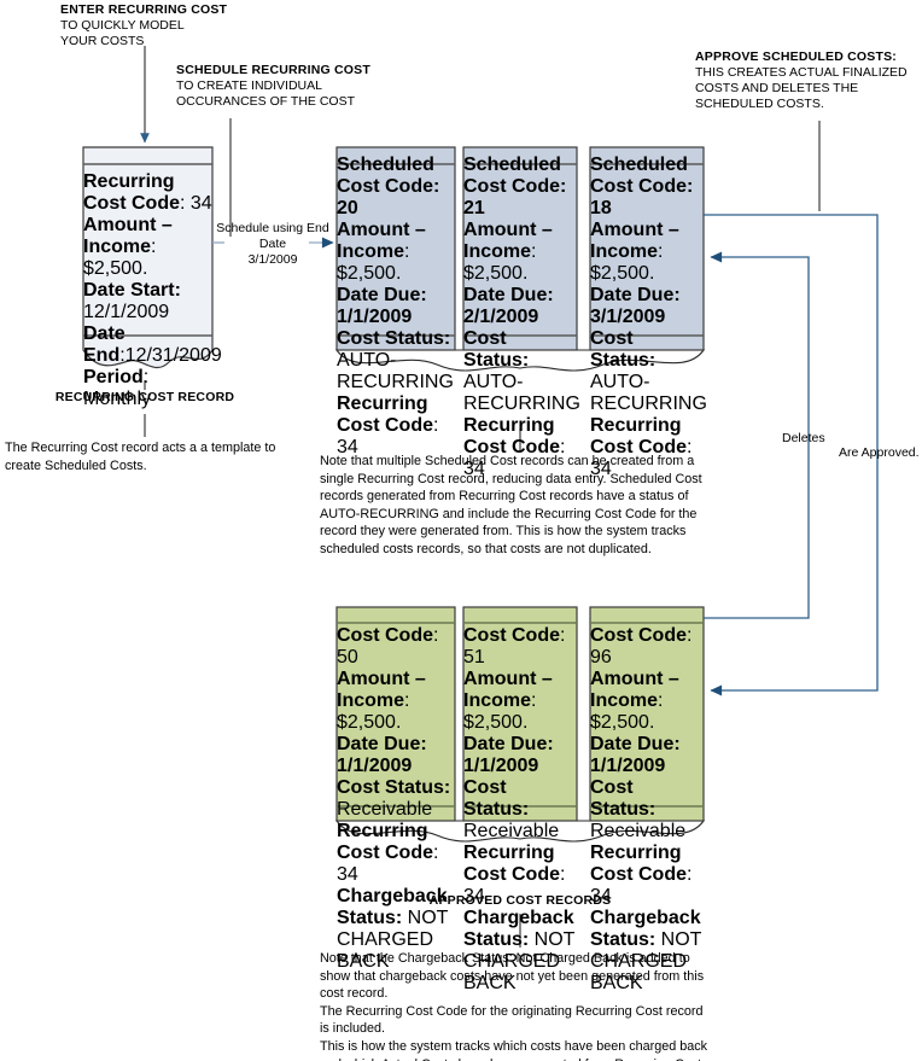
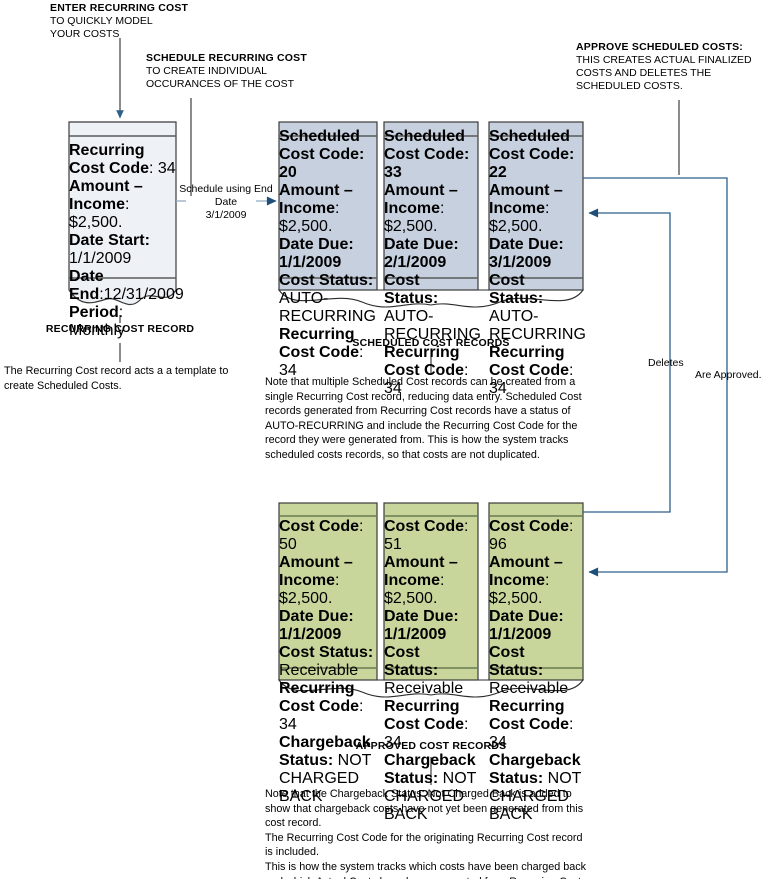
  ENTER RECURRING COST
  TO QUICKLY MODEL
  YOUR COSTS
  SCHEDULE RECURRING COST
  TO CREATE INDIVIDUAL
  OCCURANCES OF THE COST
  APPROVE SCHEDULED COSTS:
  THIS CREATES ACTUAL FINALIZED
  COSTS AND DELETES THE
  SCHEDULED COSTS.
  Schedule using End
  Date
  3/1/2009
  Deletes
  Are Approved.
  Recurring Cost Code: 34
  Amount – Income: $2,500.
- Date Start: 12/1/2009
+ Date Start: 1/1/2009
  Date End:12/31/2009
  Period: Monthly
  Scheduled Cost Code: 20
  Amount – Income: $2,500.
  Date Due: 1/1/2009
  Cost Status: AUTO-RECURRING
  Recurring Cost Code: 34
- Scheduled Cost Code: 21
+ Scheduled Cost Code: 33
  Amount – Income: $2,500.
  Date Due: 2/1/2009
  Cost Status: AUTO-RECURRING
  Recurring Cost Code: 34
- Scheduled Cost Code: 18
+ Scheduled Cost Code: 22
  Amount – Income: $2,500.
  Date Due: 3/1/2009
  Cost Status: AUTO-RECURRING
  Recurring Cost Code: 34
  Cost Code: 50
  Amount – Income: $2,500.
  Date Due: 1/1/2009
  Cost Status: Receivable
  Recurring Cost Code: 34
  Chargeback Status: NOT CHARGED BACK
  Cost Code: 51
  Amount – Income: $2,500.
  Date Due: 1/1/2009
  Cost Status: Receivable
  Recurring Cost Code: 34
  Chargeback Status: NOT CHARGED BACK
  Cost Code: 96
  Amount – Income: $2,500.
  Date Due: 1/1/2009
  Cost Status: Receivable
  Recurring Cost Code: 34
  Chargeback Status: NOT CHARGED BACK
  RECURRING COST RECORD
  The Recurring Cost record acts a a template to
  create Scheduled Costs.
+ SCHEDULED COST RECORDS
  Note that multiple Scheduled Cost records can be created from a
  single Recurring Cost record, reducing data entry. Scheduled Cost
  records generated from Recurring Cost records have a status of
  AUTO-RECURRING and include the Recurring Cost Code for the
  record they were generated from. This is how the system tracks
  scheduled costs records, so that costs are not duplicated.
  APPROVED COST RECORDS
  Note that the Chargeback Status: Not Charged Back is added to
  show that chargeback costs have not yet been generated from this
  cost record.
  The Recurring Cost Code for the originating Recurring Cost record
  is included.
  This is how the system tracks which costs have been charged back
